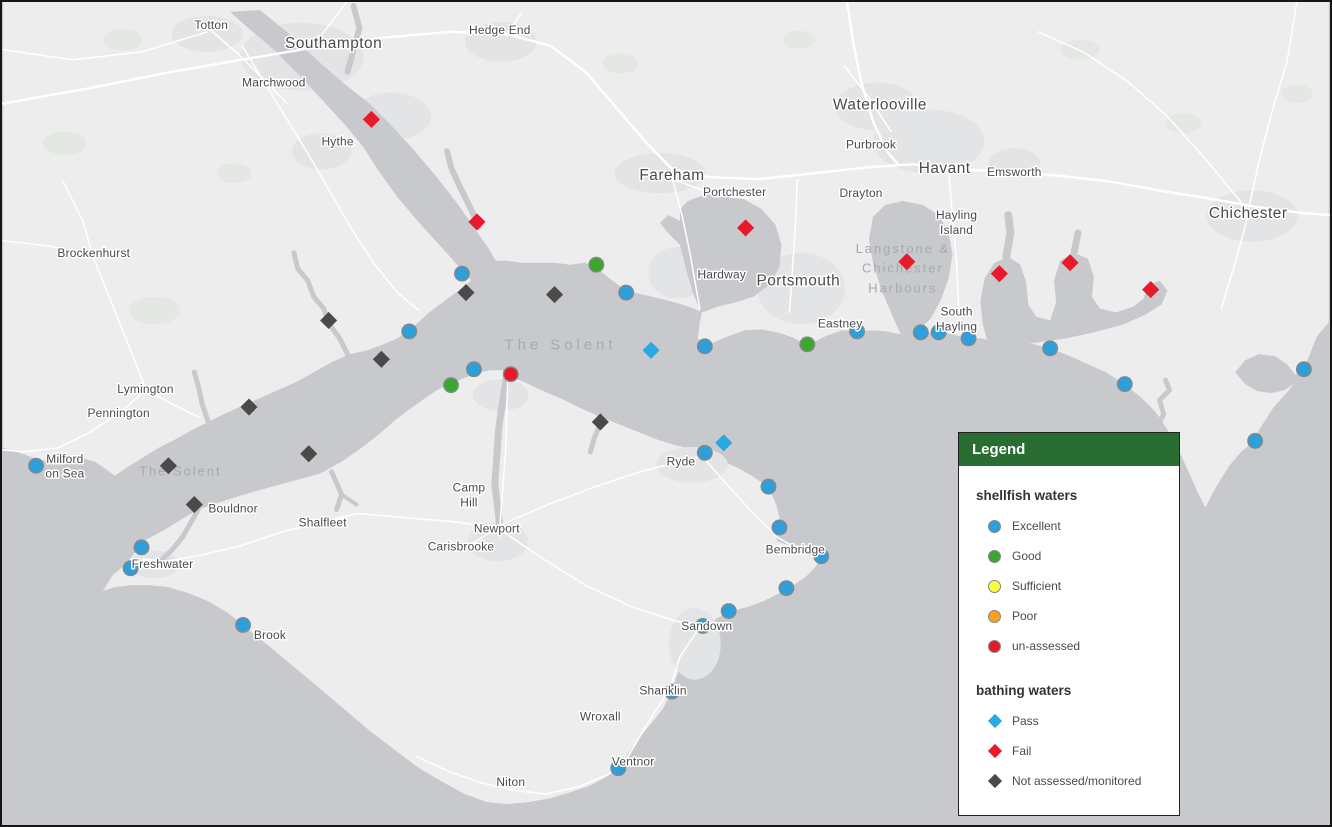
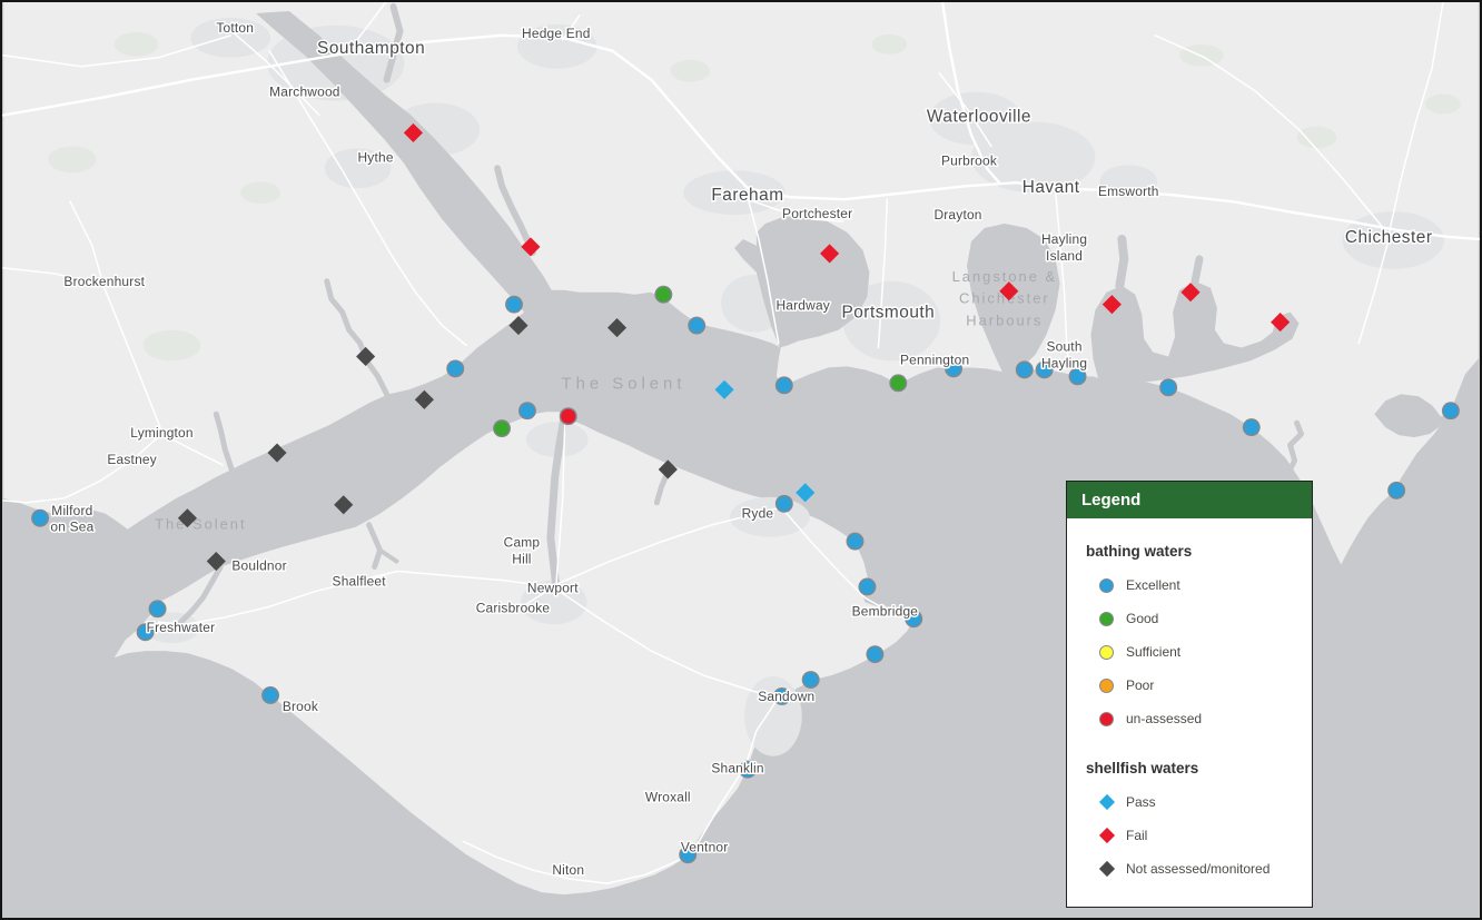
  The Solent
  The Solent
  Langstone & Chichester Harbours
  Southampton
  Waterlooville
  Havant
  Portsmouth
  Chichester
  Fareham
  Totton
  Hedge End
  Marchwood
  Hythe
  Purbrook
  Emsworth
  Drayton
  Portchester
  Hardway
- Eastney
+ Pennington
  Hayling Island
  South Hayling
  Brockenhurst
  Lymington
- Pennington
+ Eastney
  Milford on Sea
  Bouldnor
  Shalfleet
  Freshwater
  Brook
  Camp Hill
  Newport
  Carisbrooke
  Ryde
  Bembridge
  Sandown
  Shanklin
  Wroxall
  Ventnor
  Niton
  Legend
- shellfish waters
+ bathing waters
  Excellent
  Good
  Sufficient
  Poor
  un-assessed
- bathing waters
+ shellfish waters
  Pass
  Fail
  Not assessed/monitored
